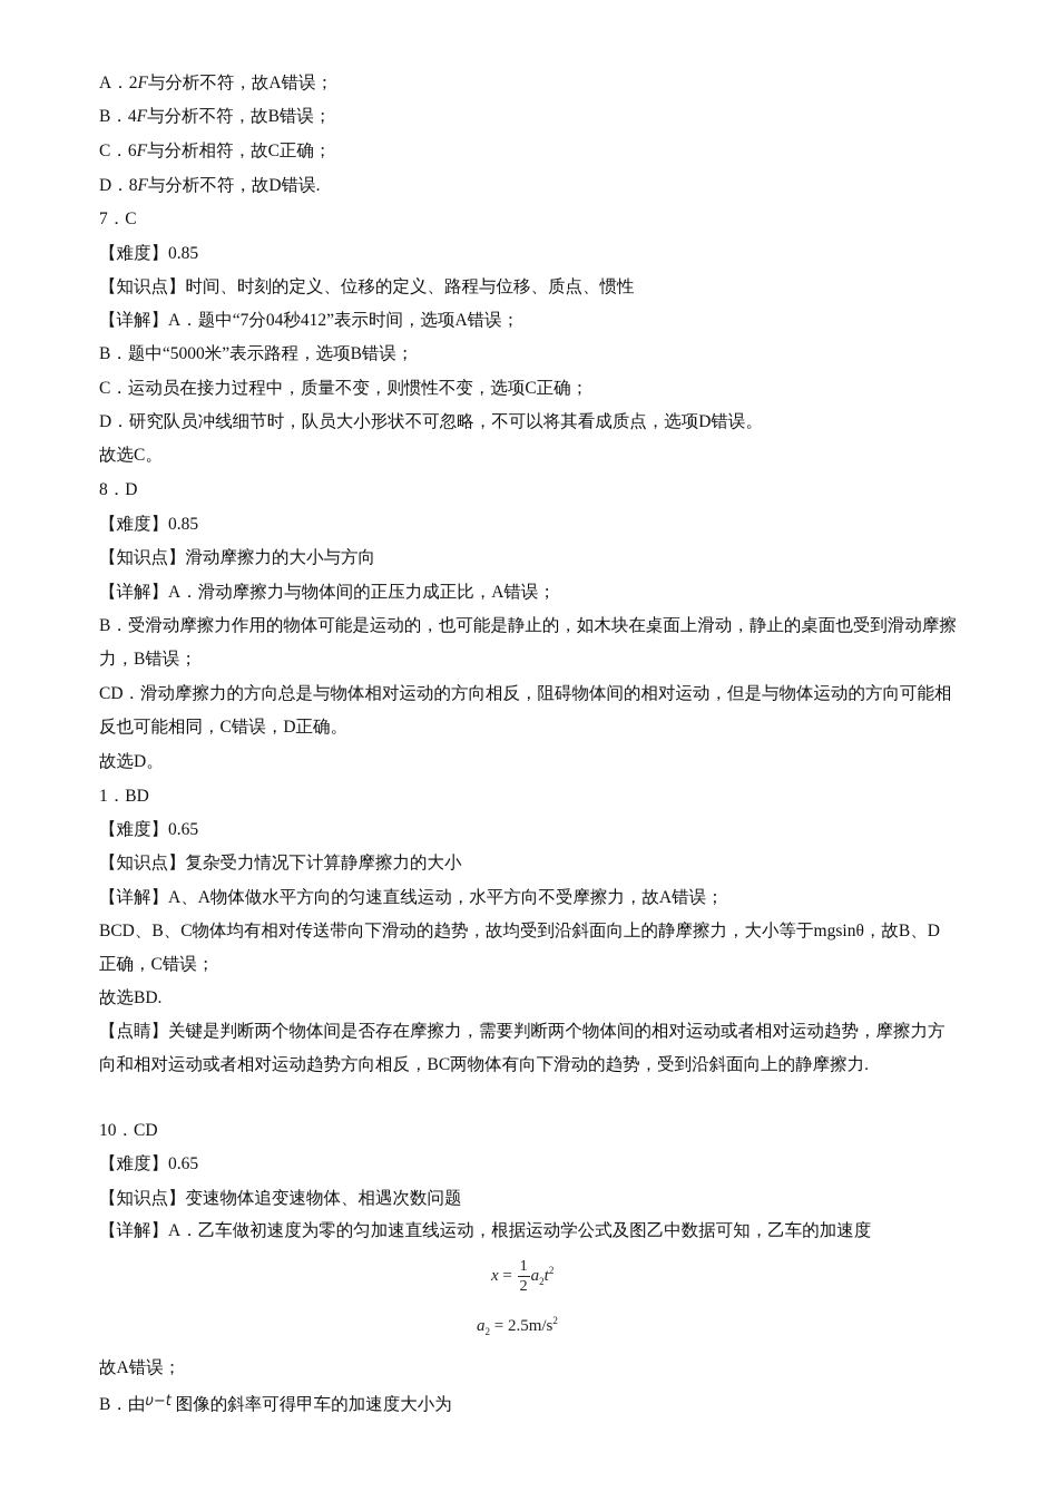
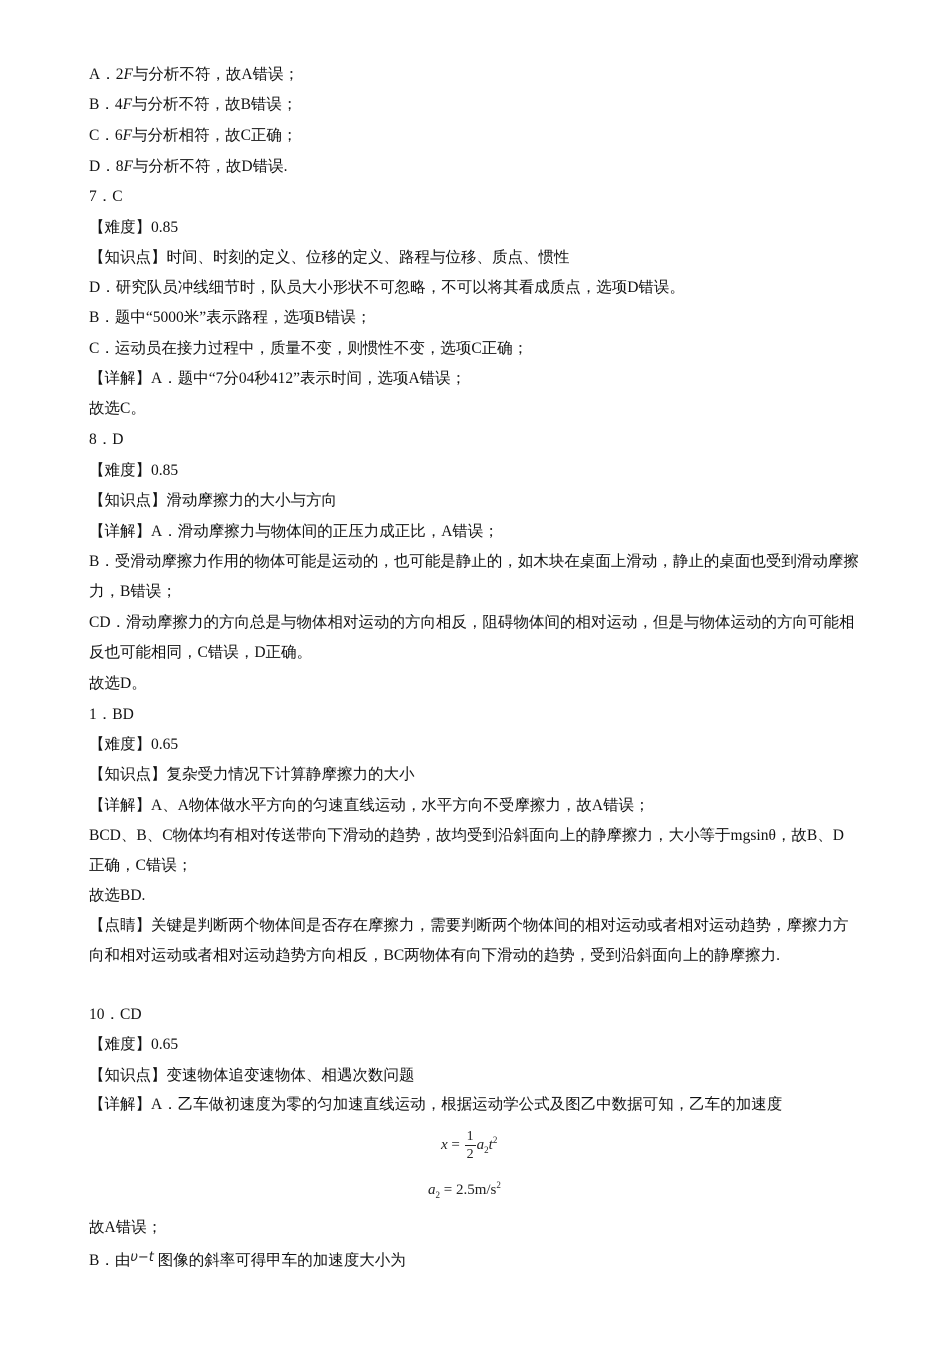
  A．2F与分析不符，故A错误；
  B．4F与分析不符，故B错误；
  C．6F与分析相符，故C正确；
  D．8F与分析不符，故D错误.
  7．C
  【难度】0.85
  【知识点】时间、时刻的定义、位移的定义、路程与位移、质点、惯性
- 【详解】A．题中“7分04秒412”表示时间，选项A错误；
+ D．研究队员冲线细节时，队员大小形状不可忽略，不可以将其看成质点，选项D错误。
  B．题中“5000米”表示路程，选项B错误；
  C．运动员在接力过程中，质量不变，则惯性不变，选项C正确；
- D．研究队员冲线细节时，队员大小形状不可忽略，不可以将其看成质点，选项D错误。
+ 【详解】A．题中“7分04秒412”表示时间，选项A错误；
  故选C。
  8．D
  【难度】0.85
  【知识点】滑动摩擦力的大小与方向
  【详解】A．滑动摩擦力与物体间的正压力成正比，A错误；
  B．受滑动摩擦力作用的物体可能是运动的，也可能是静止的，如木块在桌面上滑动，静止的桌面也受到滑动摩擦力，B错误；
  CD．滑动摩擦力的方向总是与物体相对运动的方向相反，阻碍物体间的相对运动，但是与物体运动的方向可能相反也可能相同，C错误，D正确。
  故选D。
  1．BD
  【难度】0.65
  【知识点】复杂受力情况下计算静摩擦力的大小
  【详解】A、A物体做水平方向的匀速直线运动，水平方向不受摩擦力，故A错误；
  BCD、B、C物体均有相对传送带向下滑动的趋势，故均受到沿斜面向上的静摩擦力，大小等于mgsinθ，故B、D正确，C错误；
  故选BD.
  【点睛】关键是判断两个物体间是否存在摩擦力，需要判断两个物体间的相对运动或者相对运动趋势，摩擦力方向和相对运动或者相对运动趋势方向相反，BC两物体有向下滑动的趋势，受到沿斜面向上的静摩擦力.
  10．CD
  【难度】0.65
  【知识点】变速物体追变速物体、相遇次数问题
  【详解】A．乙车做初速度为零的匀加速直线运动，根据运动学公式及图乙中数据可知，乙车的加速度
  x =
  1
  2
  a2t2
  a2 = 2.5m/s2
  故A错误；
  B．由υ−t 图像的斜率可得甲车的加速度大小为
